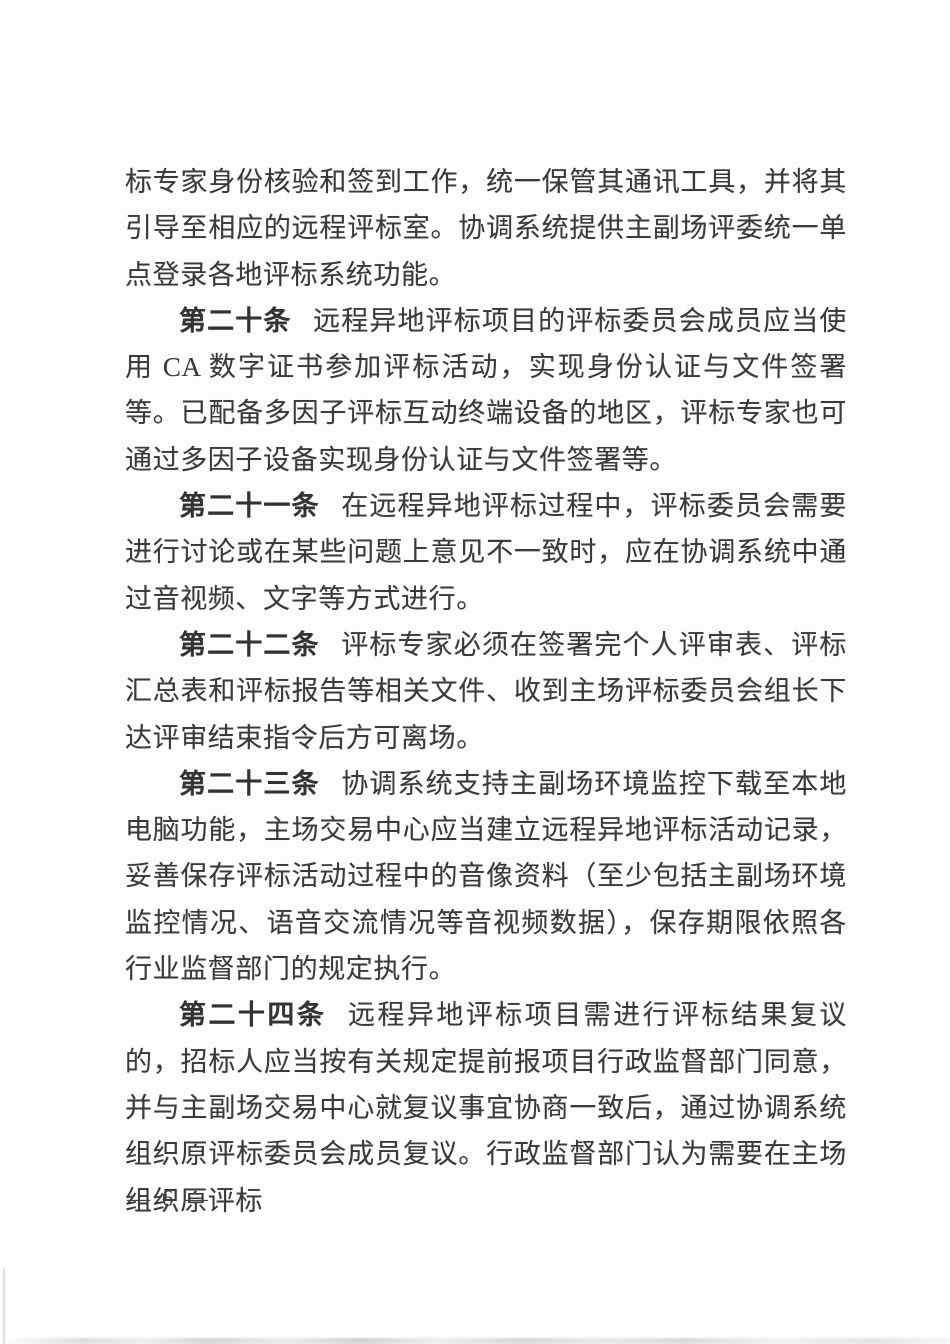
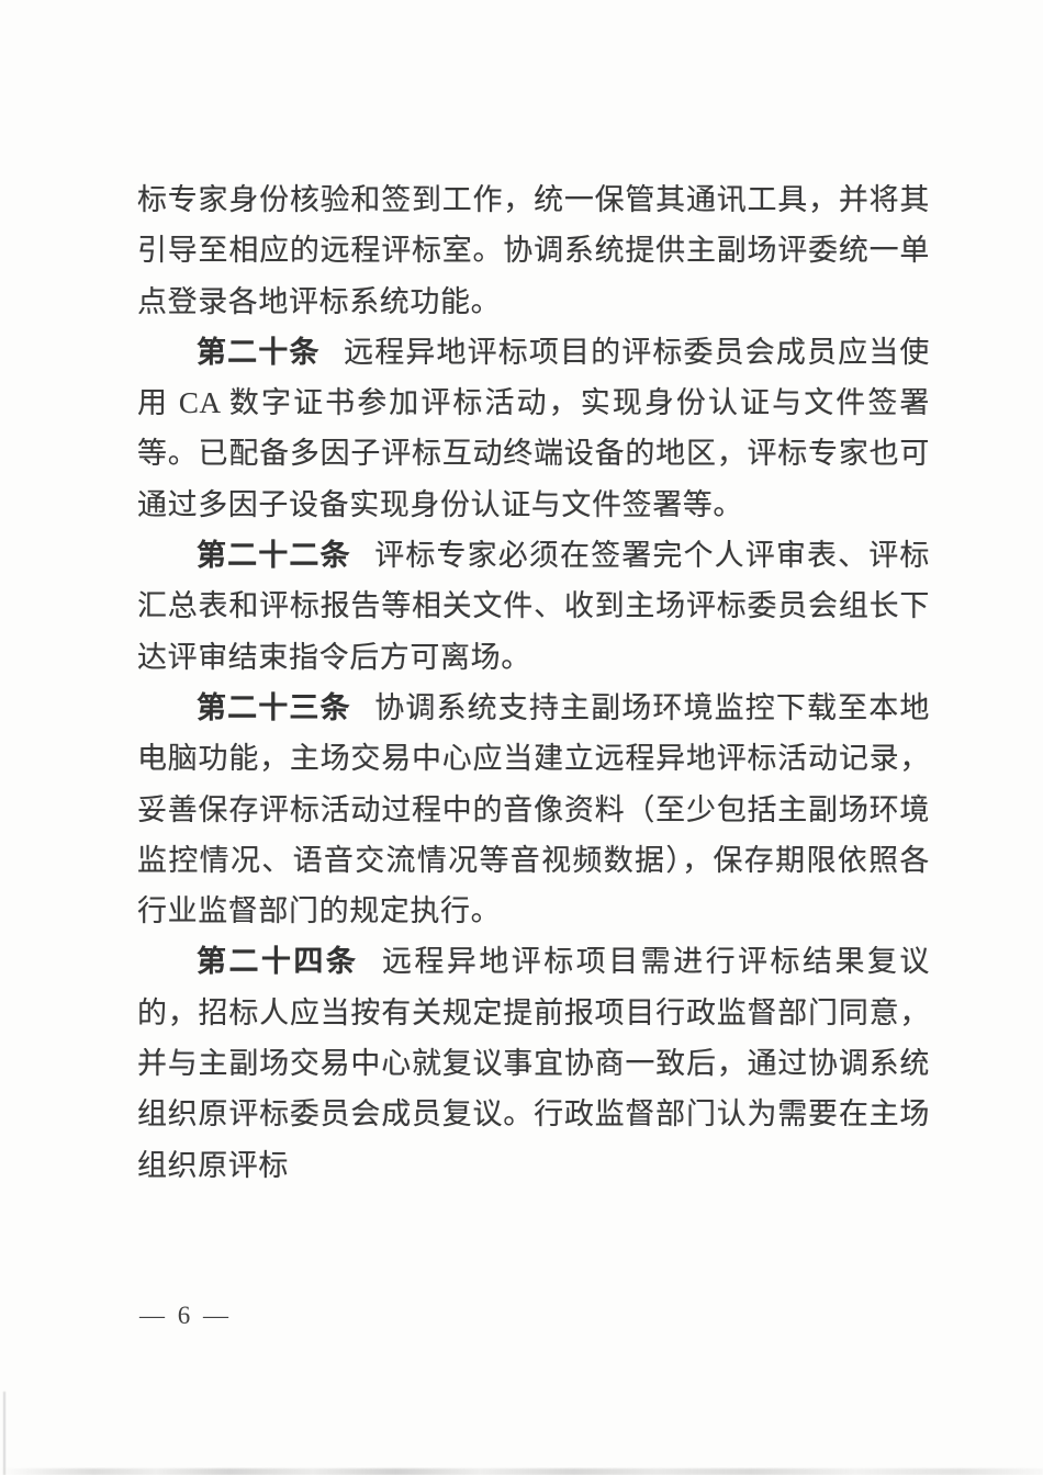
  标专家身份核验和签到工作，统一保管其通讯工具，并将其引导至相应的远程评标室。协调系统提供主副场评委统一单点登录各地评标系统功能。
  第二十条 远程异地评标项目的评标委员会成员应当使用 CA 数字证书参加评标活动，实现身份认证与文件签署等。已配备多因子评标互动终端设备的地区，评标专家也可通过多因子设备实现身份认证与文件签署等。
- 第二十一条 在远程异地评标过程中，评标委员会需要进行讨论或在某些问题上意见不一致时，应在协调系统中通过音视频、文字等方式进行。
  第二十二条 评标专家必须在签署完个人评审表、评标汇总表和评标报告等相关文件、收到主场评标委员会组长下达评审结束指令后方可离场。
  第二十三条 协调系统支持主副场环境监控下载至本地电脑功能，主场交易中心应当建立远程异地评标活动记录，妥善保存评标活动过程中的音像资料（至少包括主副场环境监控情况、语音交流情况等音视频数据），保存期限依照各行业监督部门的规定执行。
  第二十四条 远程异地评标项目需进行评标结果复议的，招标人应当按有关规定提前报项目行政监督部门同意，并与主副场交易中心就复议事宜协商一致后，通过协调系统组织原评标委员会成员复议。行政监督部门认为需要在主场组织原评标
  — 6 —
